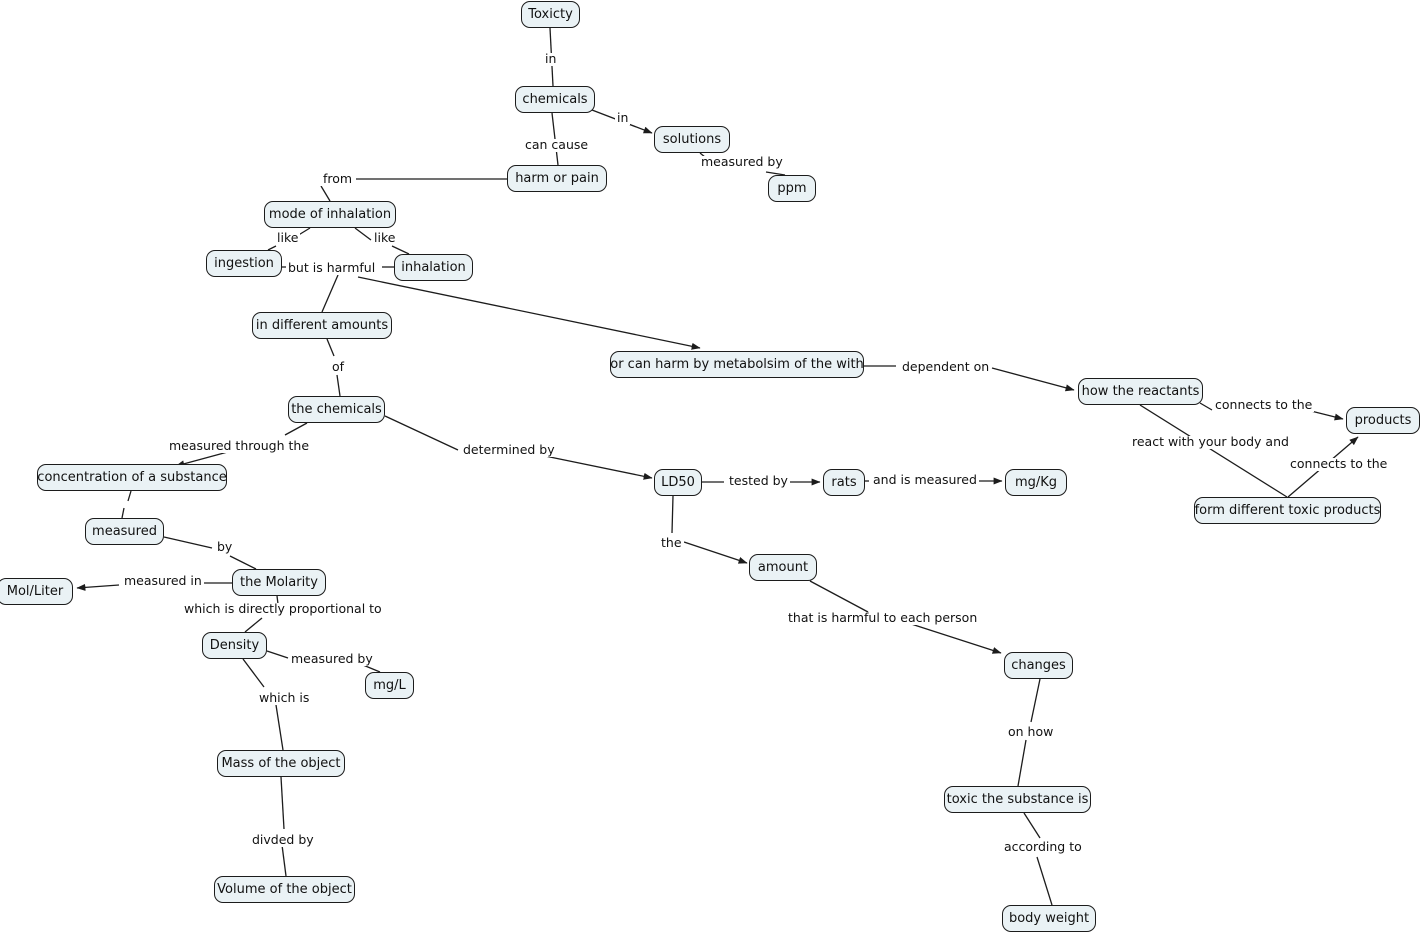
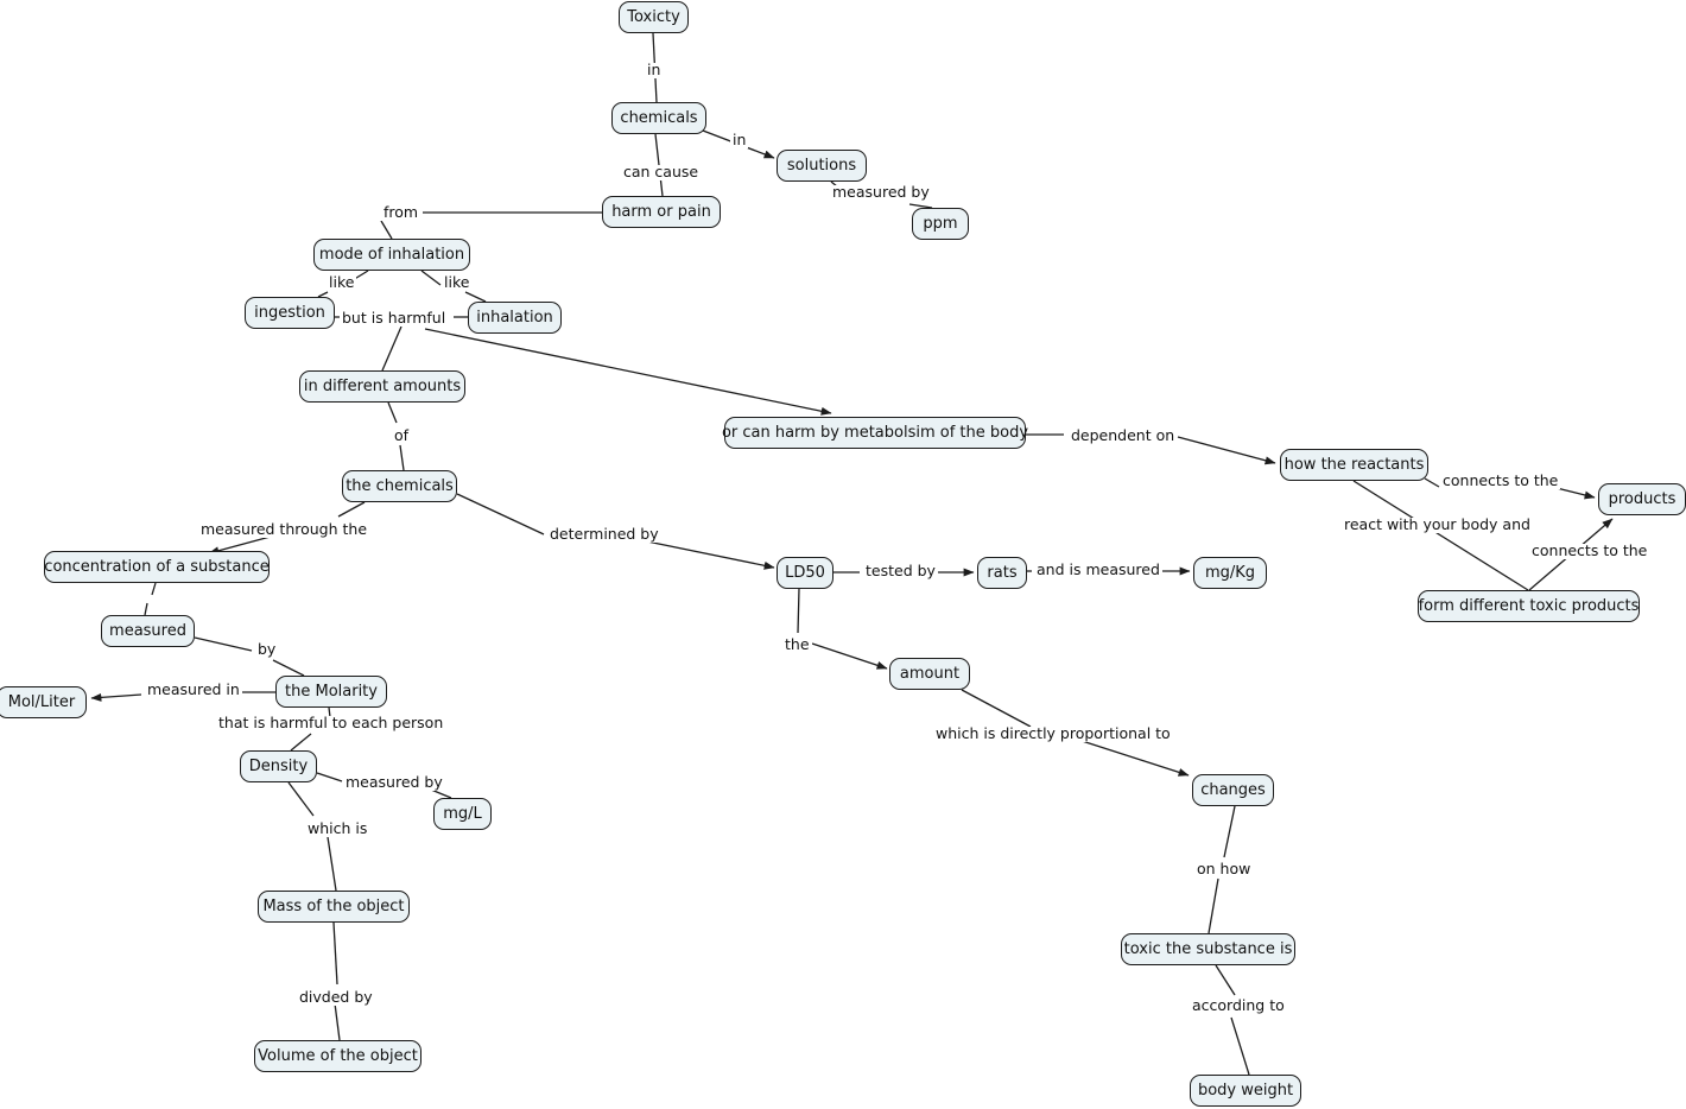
  in
  in
  can cause
  measured by
  from
  like
  like
  but is harmful
  of
  dependent on
  connects to the
  react with your body and
  connects to the
  measured through the
  determined by
  by
  measured in
- which is directly proportional to
+ that is harmful to each person
  measured by
  which is
  divded by
  tested by
  and is measured
  the
- that is harmful to each person
+ which is directly proportional to
  on how
  according to
  Toxicty
  chemicals
  solutions
  ppm
  harm or pain
  mode of inhalation
  ingestion
  inhalation
  in different amounts
  the chemicals
- or can harm by metabolsim of the with
+ or can harm by metabolsim of the body
  how the reactants
  products
  form different toxic products
  concentration of a substance
  measured
  the Molarity
  Mol/Liter
  Density
  mg/L
  Mass of the object
  Volume of the object
  LD50
  rats
  mg/Kg
  amount
  changes
  toxic the substance is
  body weight
